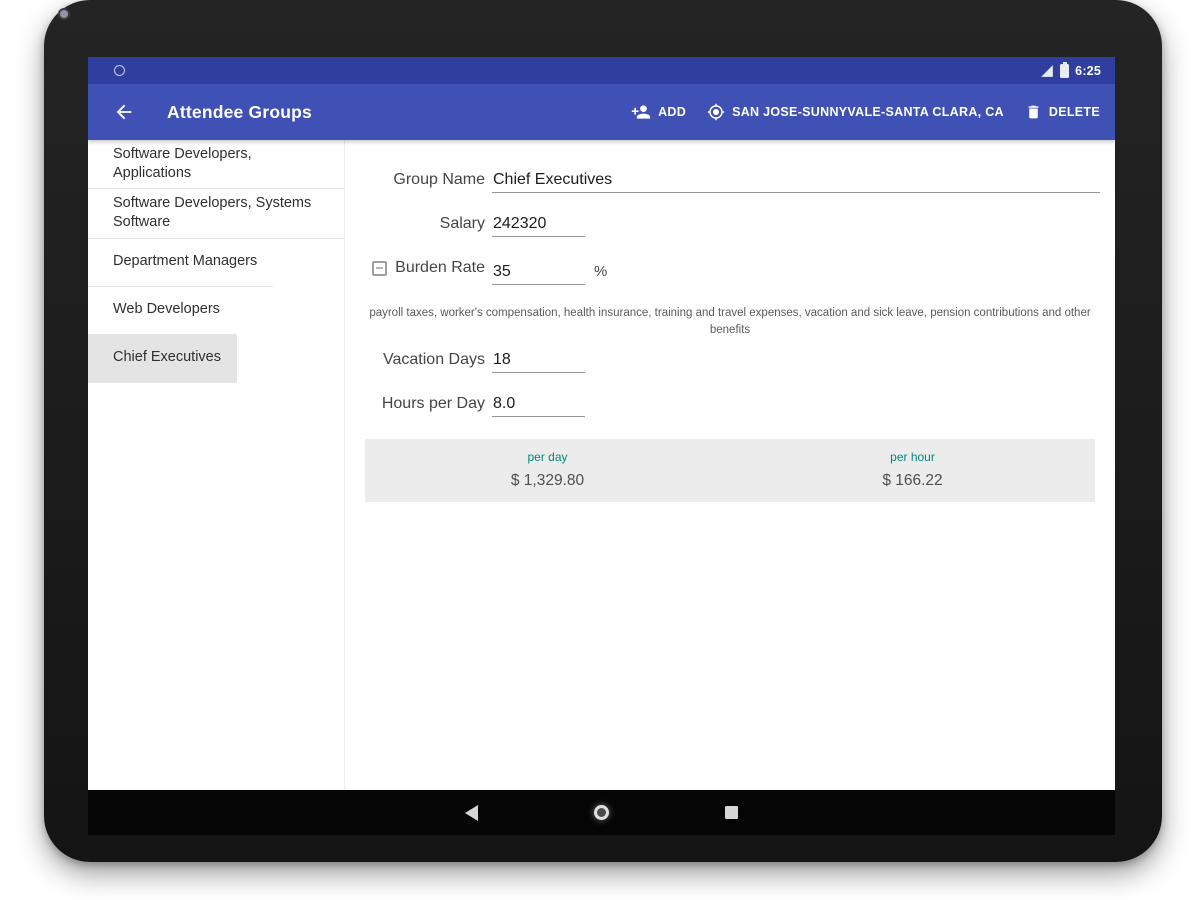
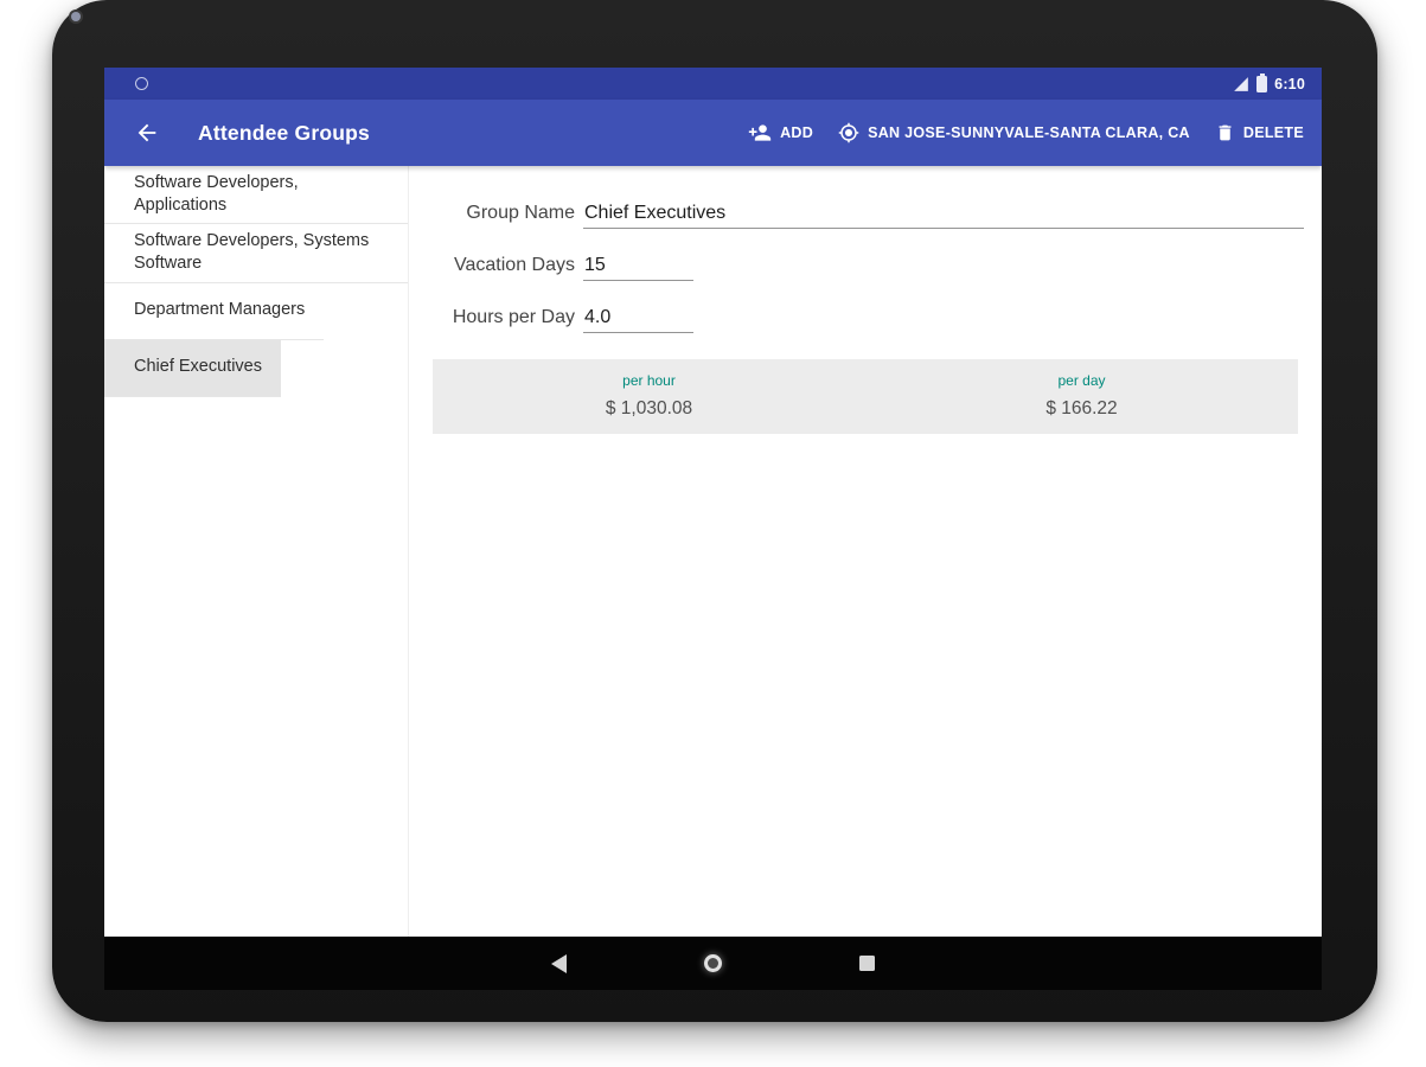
- 6:25
+ 6:10
  Attendee Groups
  ADD
  SAN JOSE-SUNNYVALE-SANTA CLARA, CA
  DELETE
  Software Developers, Applications
  Software Developers, Systems Software
  Department Managers
- Web Developers
  Chief Executives
  Group Name
  Chief Executives
- Salary
- 242320
- Burden Rate
- 35
- %
- payroll taxes, worker's compensation, health insurance, training and travel expenses, vacation and sick leave, pension contributions and other benefits
  Vacation Days
- 18
+ 15
  Hours per Day
- 8.0
+ 4.0
- per day
+ per hour
- $ 1,329.80
+ $ 1,030.08
- per hour
+ per day
  $ 166.22
